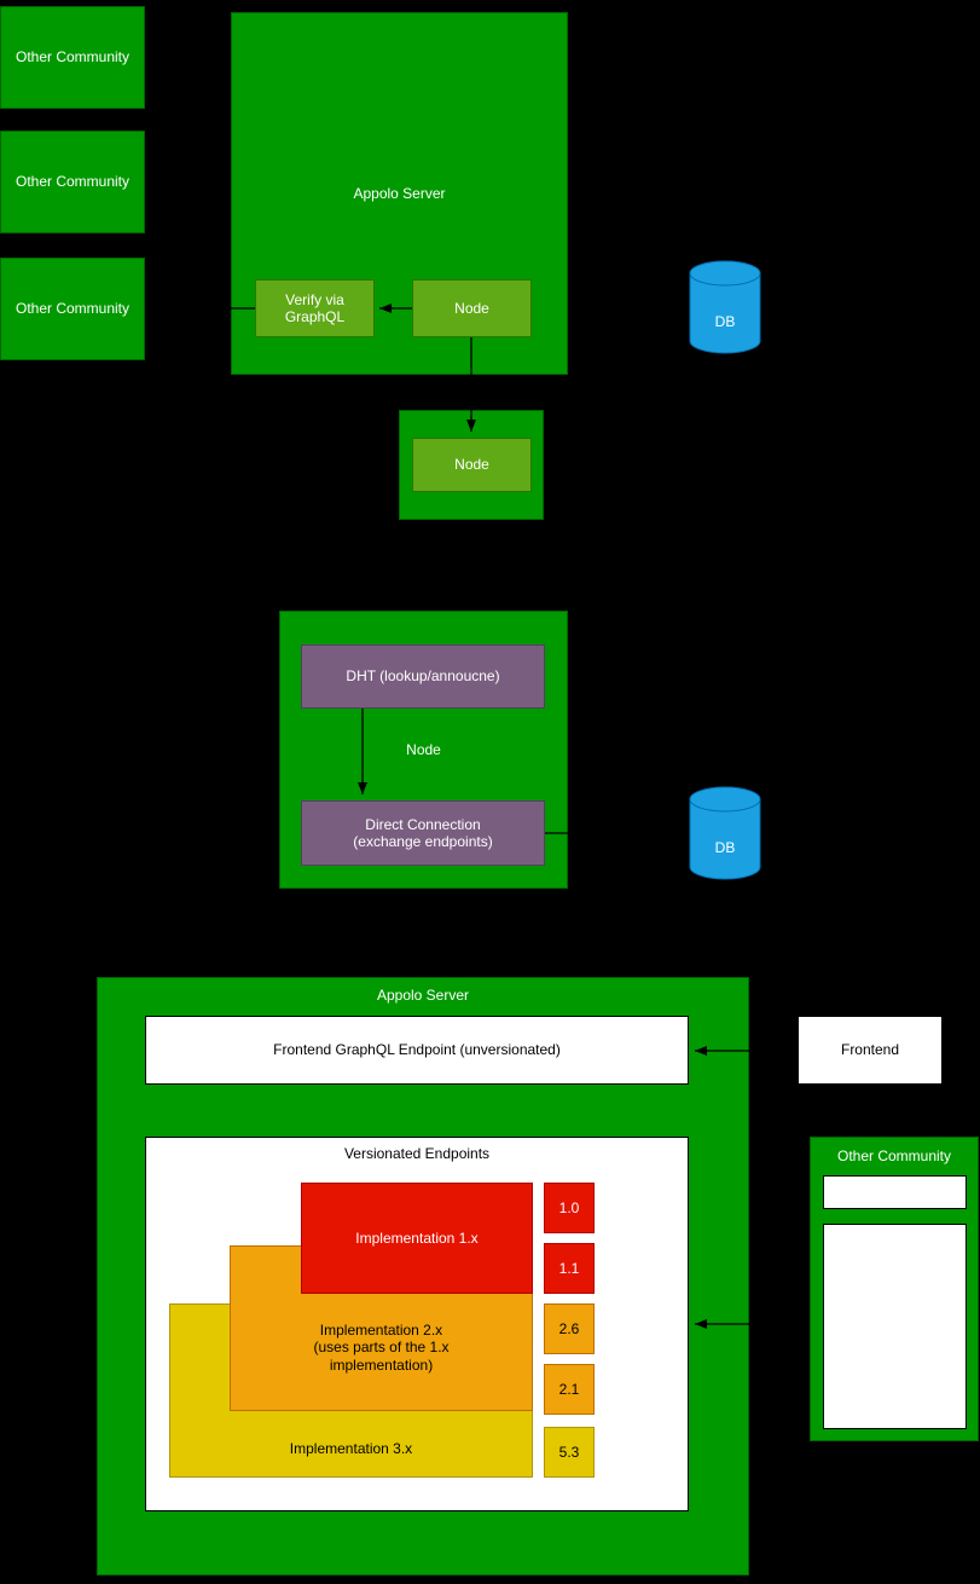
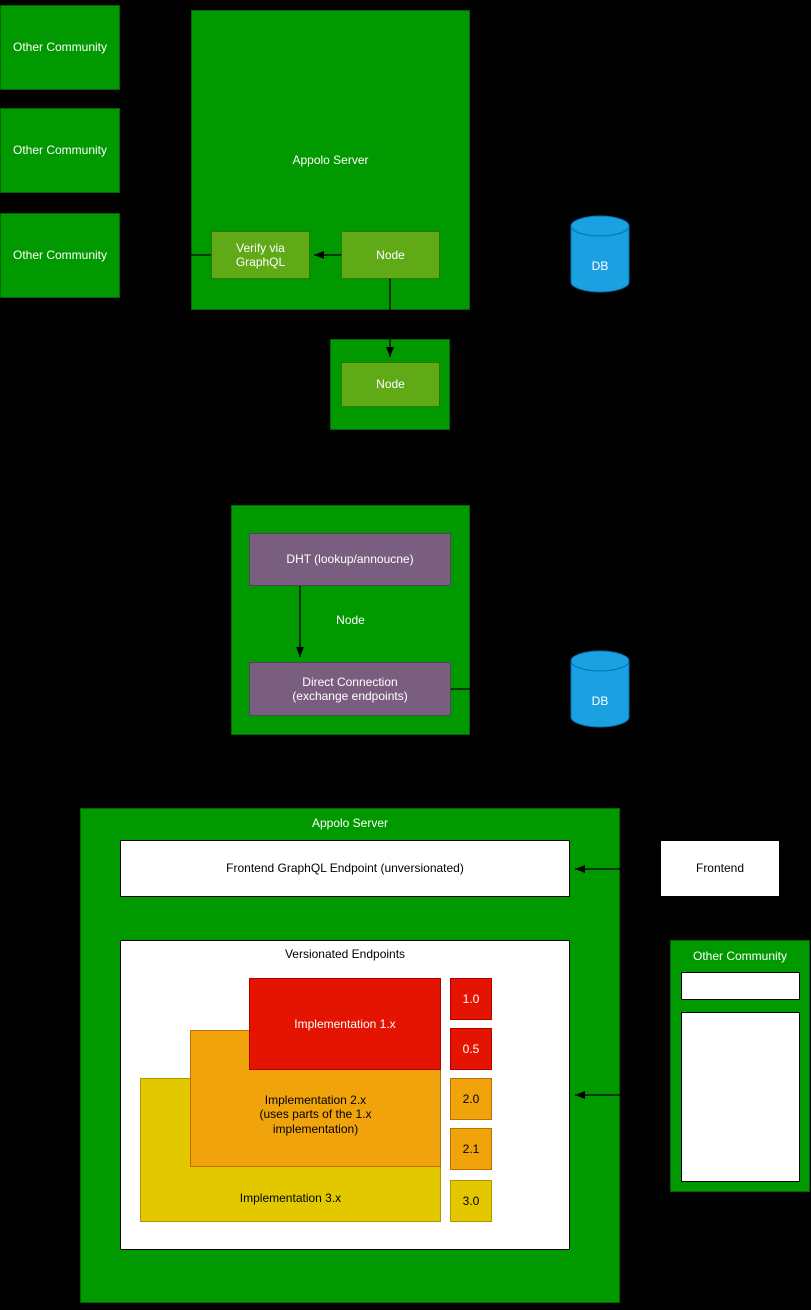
  Other Community
  Other Community
  Other Community
  Appolo Server
  Verify via
  GraphQL
  Node
  Node
  Node
  DHT (lookup/annoucne)
  Direct Connection
  (exchange endpoints)
  DB
  DB
  Appolo Server
  Frontend GraphQL Endpoint (unversionated)
  Versionated Endpoints
  Implementation 3.x
  Implementation 2.x
  (uses parts of the 1.x
  implementation)
  Implementation 1.x
  1.0
- 1.1
+ 0.5
- 2.6
+ 2.0
  2.1
- 5.3
+ 3.0
  Frontend
  Other Community
